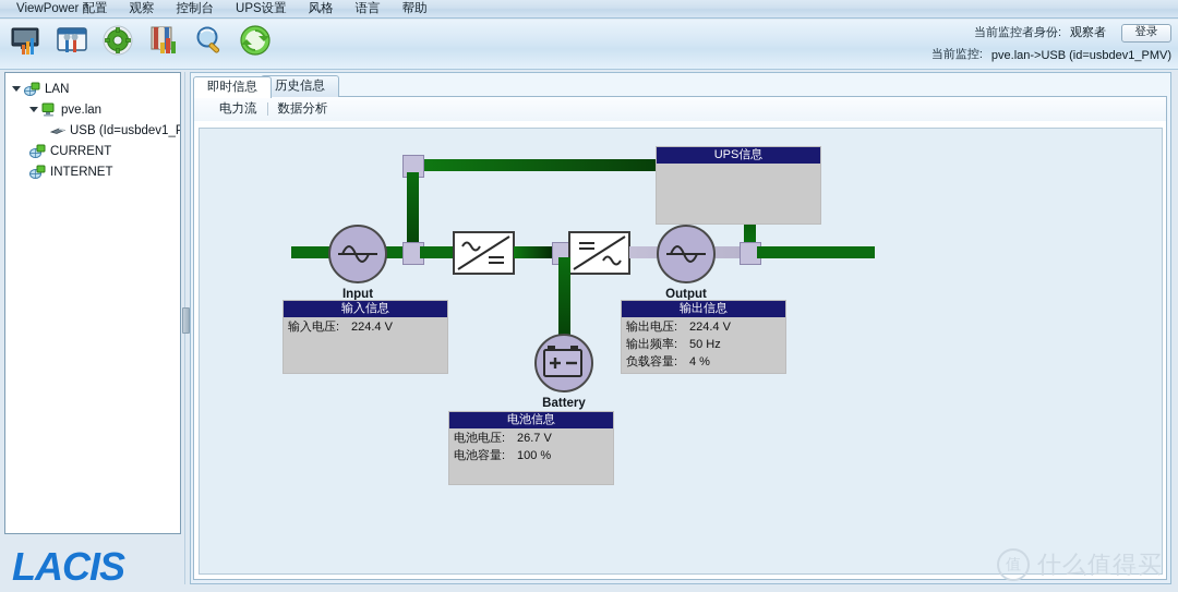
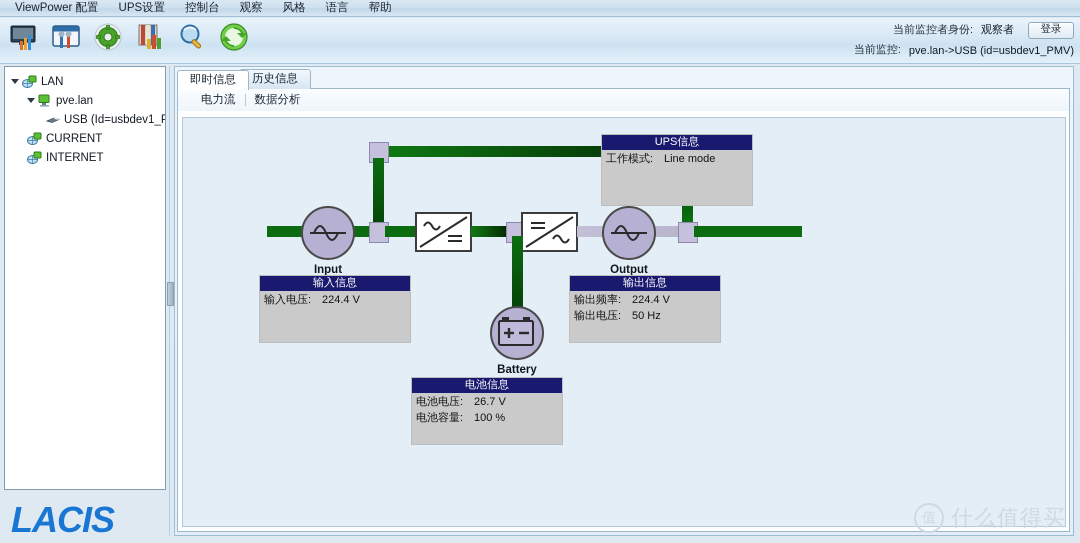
  ViewPower 配置
- 观察
+ UPS设置
  控制台
- UPS设置
+ 观察
  风格
  语言
  帮助
  当前监控者身份:
  观察者
  登录
  当前监控:
  pve.lan->USB (id=usbdev1_PMV)
  LAN
  pve.lan
  USB (Id=usbdev1_P
  CURRENT
  INTERNET
  LACIS
  即时信息
  历史信息
  电力流
  数据分析
  Input
  Output
  Battery
  UPS信息
+ 工作模式:
+ Line mode
  输入信息
  输入电压:
  224.4 V
  输出信息
- 输出电压:
+ 输出频率:
  224.4 V
- 输出频率:
+ 输出电压:
  50 Hz
- 负载容量:
- 4 %
  电池信息
  电池电压:
  26.7 V
  电池容量:
  100 %
  什么值得买
